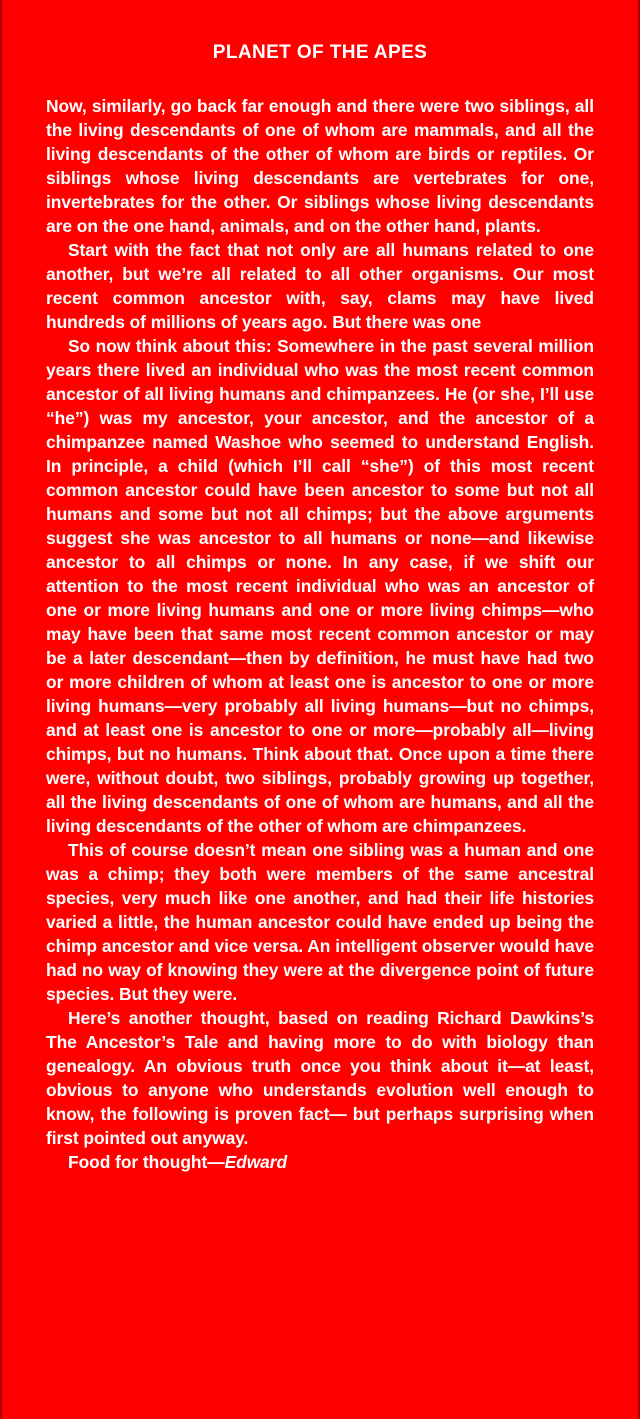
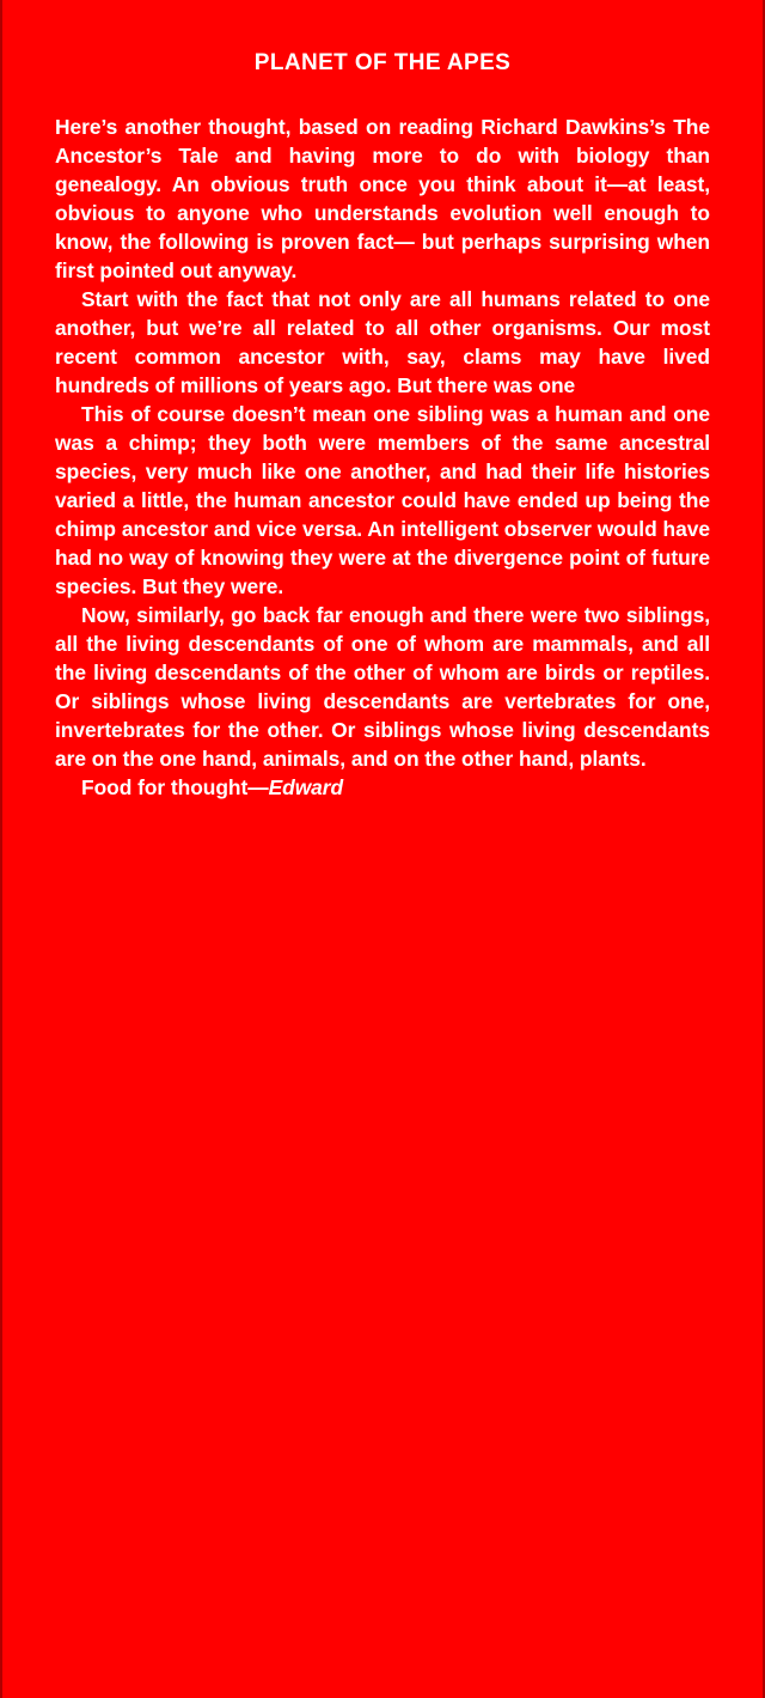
  PLANET OF THE APES
- Now, similarly, go back far enough and there were two siblings, all the living descendants of one of whom are mammals, and all the living descendants of the other of whom are birds or reptiles. Or siblings whose living descendants are vertebrates for one, invertebrates for the other. Or siblings whose living descendants are on the one hand, animals, and on the other hand, plants.
+ Here’s another thought, based on reading Richard Dawkins’s The Ancestor’s Tale and having more to do with biology than genealogy. An obvious truth once you think about it—at least, obvious to anyone who understands evolution well enough to know, the following is proven fact— but perhaps surprising when first pointed out anyway.
  Start with the fact that not only are all humans related to one another, but we’re all related to all other organisms. Our most recent common ancestor with, say, clams may have lived hundreds of millions of years ago. But there was one
- So now think about this: Somewhere in the past several million years there lived an individual who was the most recent common ancestor of all living humans and chimpanzees. He (or she, I’ll use “he”) was my ancestor, your ancestor, and the ancestor of a chimpanzee named Washoe who seemed to understand English. In principle, a child (which I’ll call “she”) of this most recent common ancestor could have been ancestor to some but not all humans and some but not all chimps; but the above arguments suggest she was ancestor to all humans or none—and likewise ancestor to all chimps or none. In any case, if we shift our attention to the most recent individual who was an ancestor of one or more living humans and one or more living chimps—who may have been that same most recent common ancestor or may be a later descendant—then by definition, he must have had two or more children of whom at least one is ancestor to one or more living humans—very probably all living humans—but no chimps, and at least one is ancestor to one or more—probably all—living chimps, but no humans. Think about that. Once upon a time there were, without doubt, two siblings, probably growing up together, all the living descendants of one of whom are humans, and all the living descendants of the other of whom are chimpanzees.
  This of course doesn’t mean one sibling was a human and one was a chimp; they both were members of the same ancestral species, very much like one another, and had their life histories varied a little, the human ancestor could have ended up being the chimp ancestor and vice versa. An intelligent observer would have had no way of knowing they were at the divergence point of future species. But they were.
- Here’s another thought, based on reading Richard Dawkins’s The Ancestor’s Tale and having more to do with biology than genealogy. An obvious truth once you think about it—at least, obvious to anyone who understands evolution well enough to know, the following is proven fact— but perhaps surprising when first pointed out anyway.
+ Now, similarly, go back far enough and there were two siblings, all the living descendants of one of whom are mammals, and all the living descendants of the other of whom are birds or reptiles. Or siblings whose living descendants are vertebrates for one, invertebrates for the other. Or siblings whose living descendants are on the one hand, animals, and on the other hand, plants.
  Food for thought—Edward
